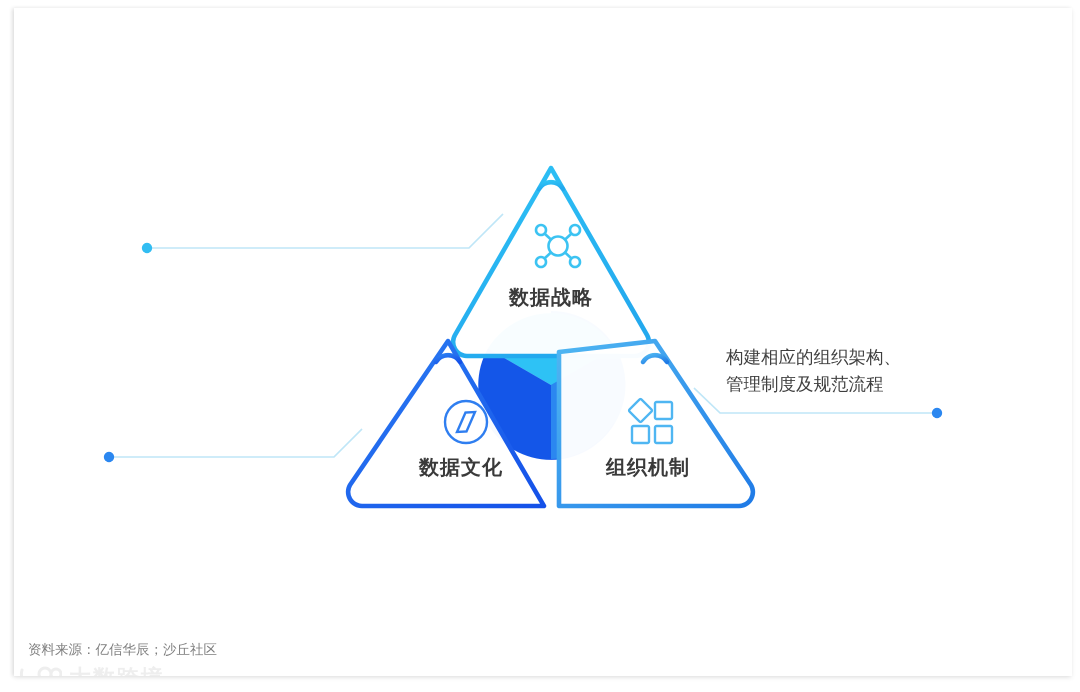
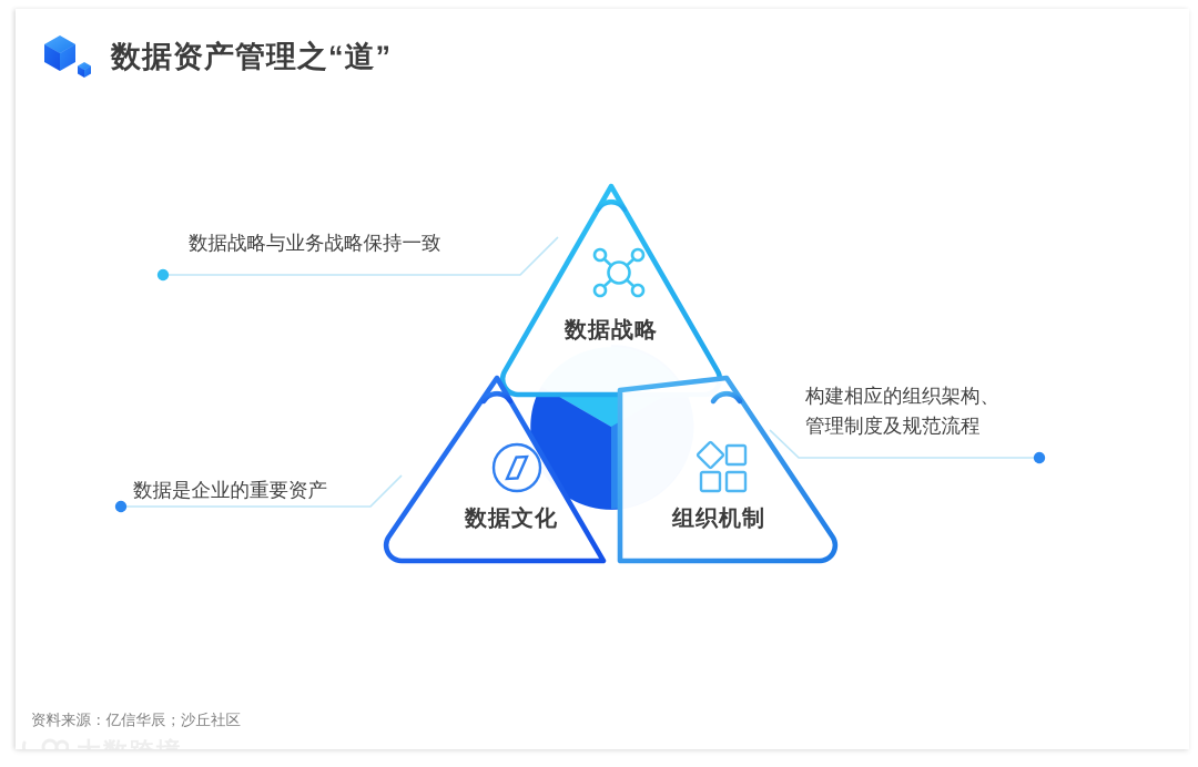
+ 数据资产管理之“道”
+ 数据战略与业务战略保持一致
+ 数据是企业的重要资产
  构建相应的组织架构、
  管理制度及规范流程
  数据战略
  数据文化
  组织机制
  资料来源：亿信华辰；沙丘社区
